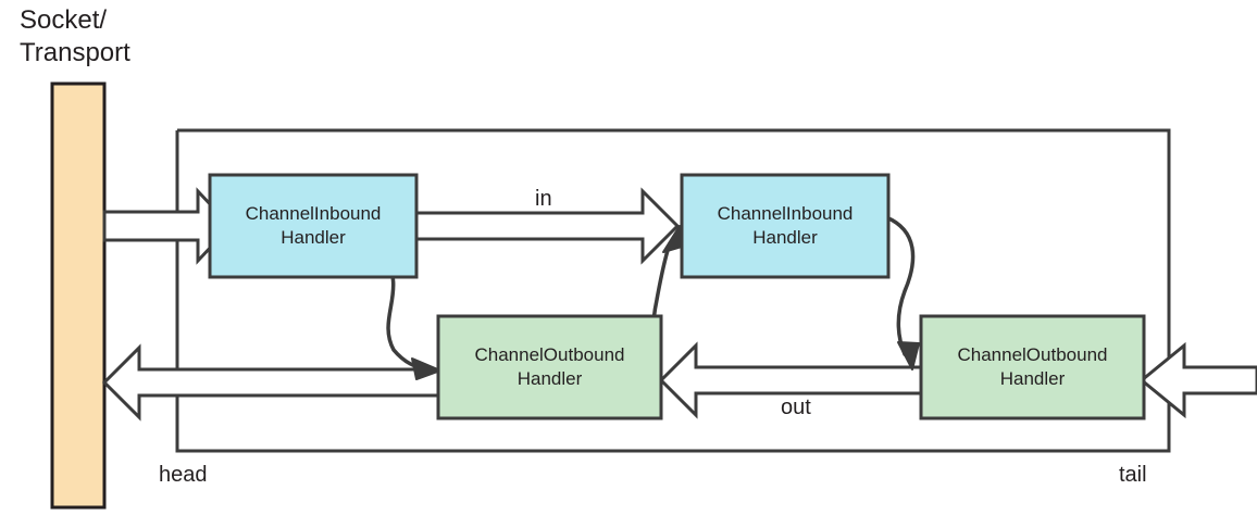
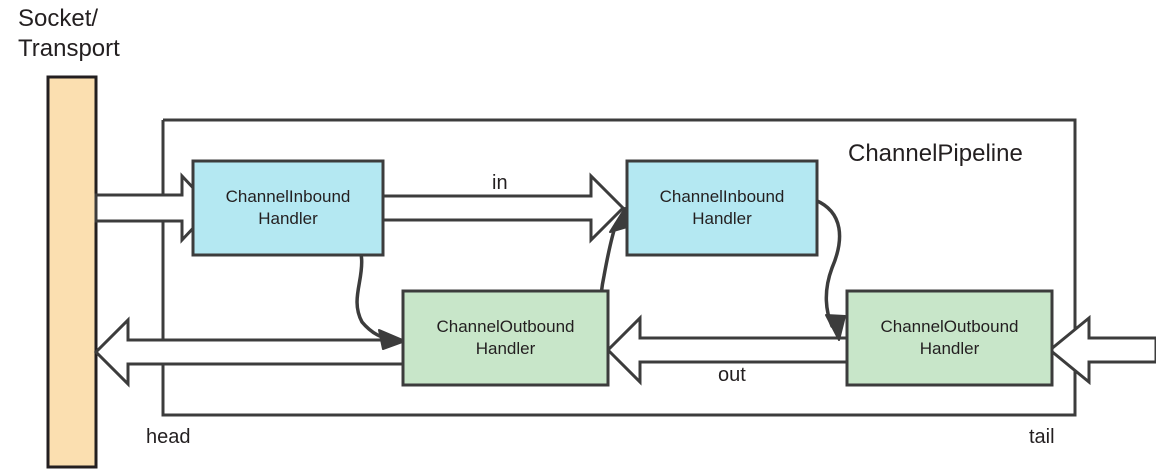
  Socket/
  Transport
+ ChannelPipeline
  in
  out
  head
  tail
  ChannelInbound
  Handler
  ChannelInbound
  Handler
  ChannelOutbound
  Handler
  ChannelOutbound
  Handler
